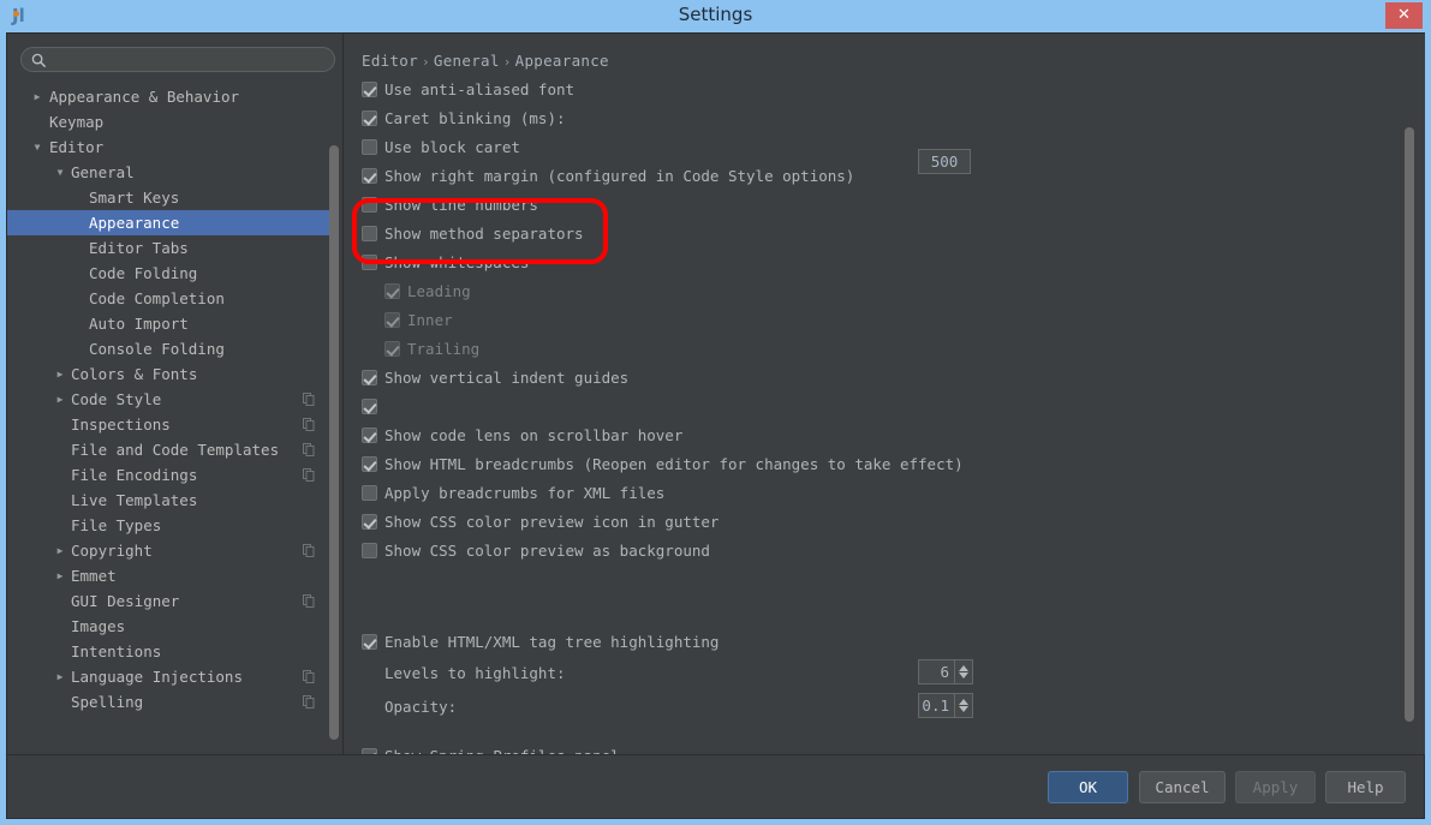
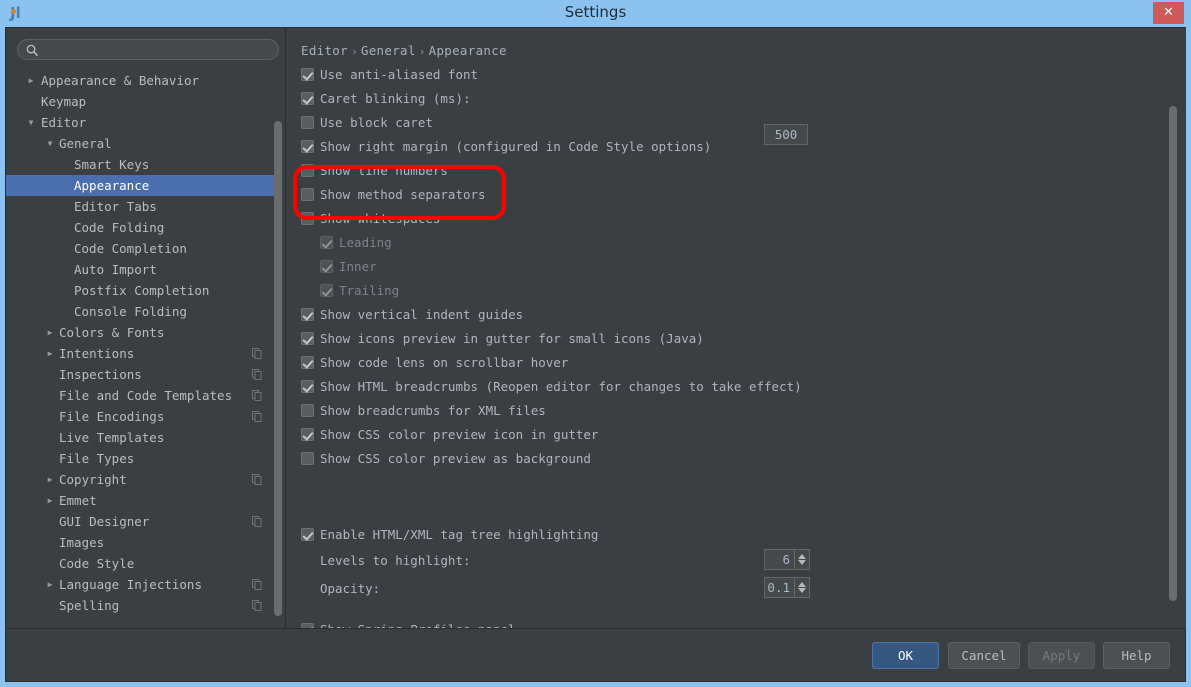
  Jl
  Settings
  ✕
  ▶
  Appearance & Behavior
  Keymap
  ▼
  Editor
  ▼
  General
  Smart Keys
  Appearance
  Editor Tabs
  Code Folding
  Code Completion
  Auto Import
+ Postfix Completion
  Console Folding
  ▶
  Colors & Fonts
  ▶
- Code Style
+ Intentions
  Inspections
  File and Code Templates
  File Encodings
  Live Templates
  File Types
  ▶
  Copyright
  ▶
  Emmet
  GUI Designer
  Images
- Intentions
+ Code Style
  ▶
  Language Injections
  Spelling
  Editor › General › Appearance
  Use anti-aliased font
  Caret blinking (ms):
  Use block caret
  Show right margin (configured in Code Style options)
  Show line numbers
  Show method separators
  Show whitespaces
  Leading
  Inner
  Trailing
  Show vertical indent guides
+ Show icons preview in gutter for small icons (Java)
  Show code lens on scrollbar hover
  Show HTML breadcrumbs (Reopen editor for changes to take effect)
- Apply breadcrumbs for XML files
+ Show breadcrumbs for XML files
  Show CSS color preview icon in gutter
  Show CSS color preview as background
  500
  Enable HTML/XML tag tree highlighting
  Levels to highlight:
  6
  Opacity:
  0.1
  OK
  Cancel
  Apply
  Help
